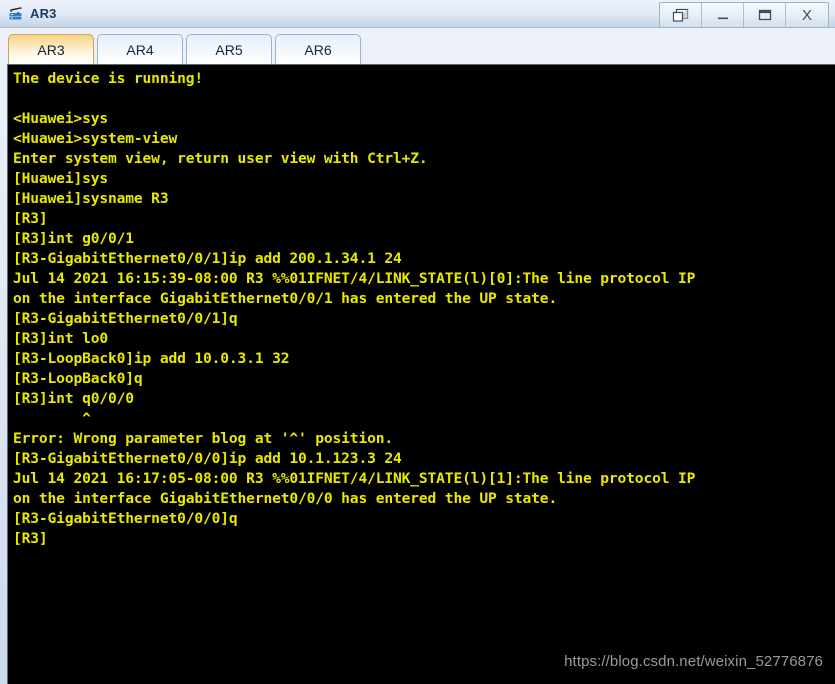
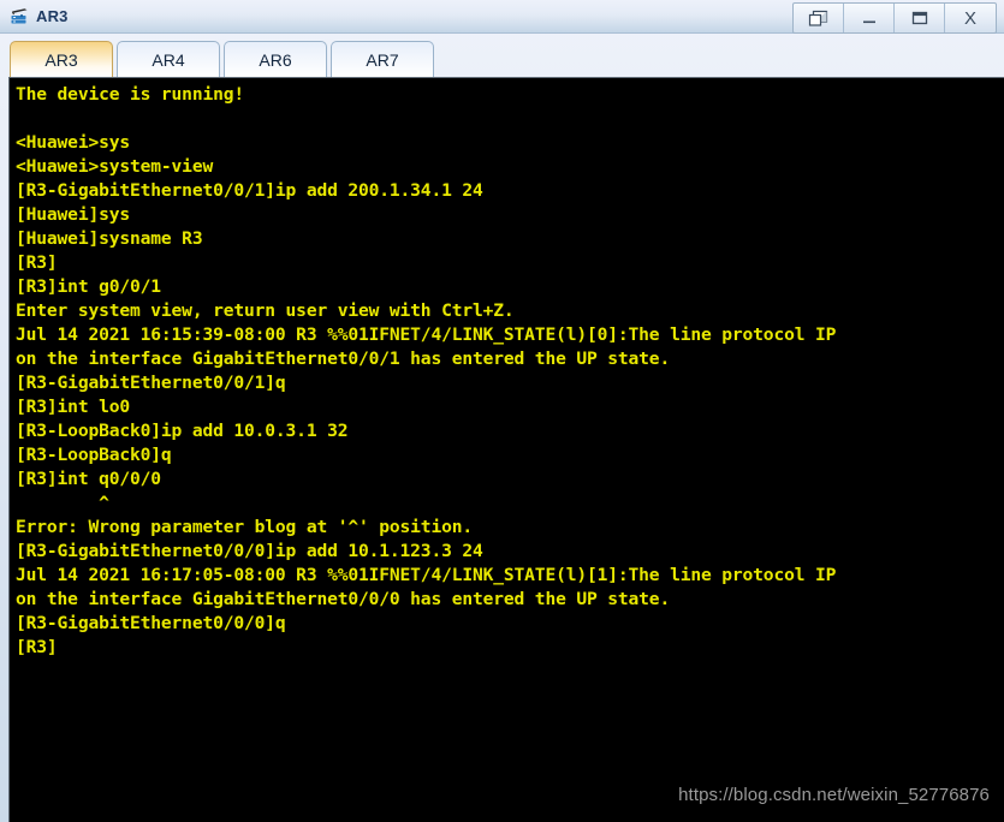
  AR3
  X
  AR3
  AR4
- AR5
  AR6
+ AR7
  The device is running!
  <Huawei>sys
  <Huawei>system-view
- Enter system view, return user view with Ctrl+Z.
+ [R3-GigabitEthernet0/0/1]ip add 200.1.34.1 24
  [Huawei]sys
  [Huawei]sysname R3
  [R3]
  [R3]int g0/0/1
- [R3-GigabitEthernet0/0/1]ip add 200.1.34.1 24
+ Enter system view, return user view with Ctrl+Z.
  Jul 14 2021 16:15:39-08:00 R3 %%01IFNET/4/LINK_STATE(l)[0]:The line protocol IP
  on the interface GigabitEthernet0/0/1 has entered the UP state.
  [R3-GigabitEthernet0/0/1]q
  [R3]int lo0
  [R3-LoopBack0]ip add 10.0.3.1 32
  [R3-LoopBack0]q
  [R3]int q0/0/0
  ^
  Error: Wrong parameter blog at '^' position.
  [R3-GigabitEthernet0/0/0]ip add 10.1.123.3 24
  Jul 14 2021 16:17:05-08:00 R3 %%01IFNET/4/LINK_STATE(l)[1]:The line protocol IP
  on the interface GigabitEthernet0/0/0 has entered the UP state.
  [R3-GigabitEthernet0/0/0]q
  [R3]
  https://blog.csdn.net/weixin_52776876
